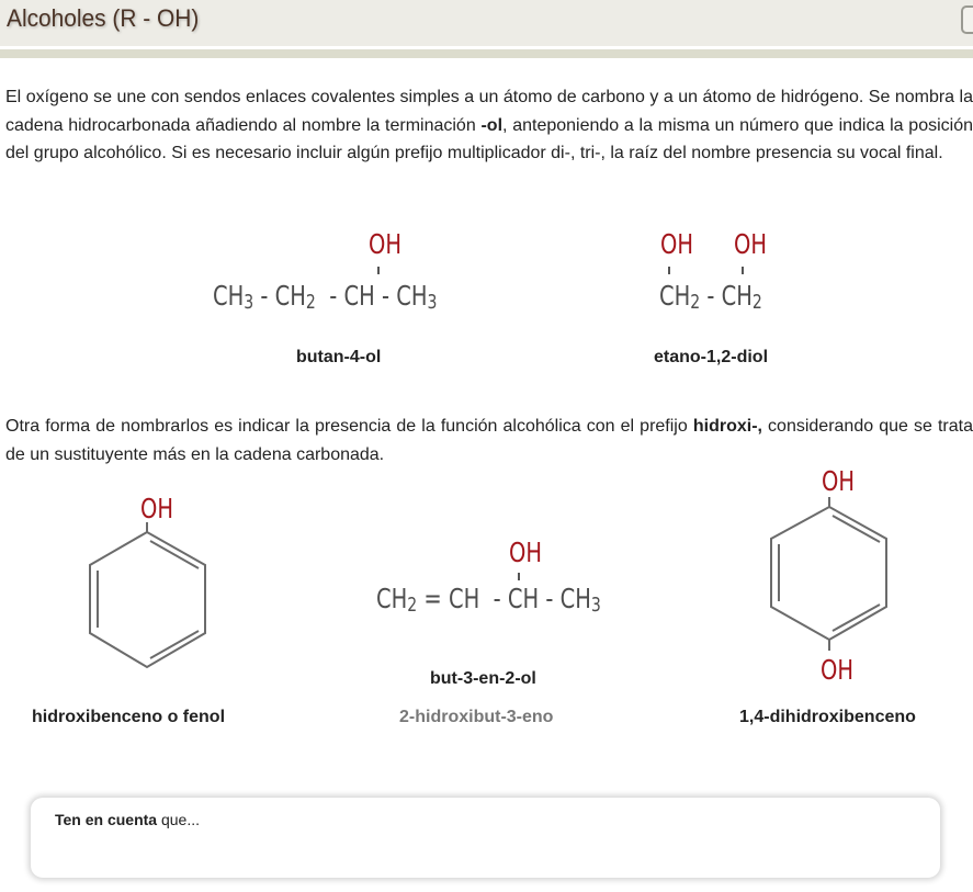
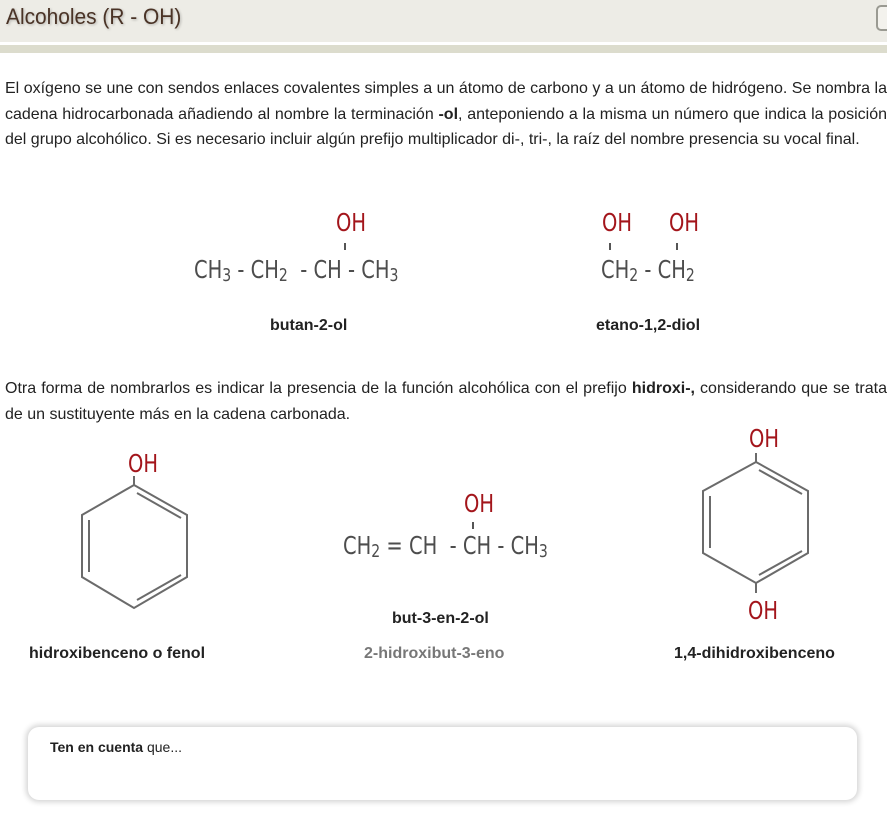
  Alcoholes (R - OH)
  El oxígeno se une con sendos enlaces covalentes simples a un átomo de carbono y a un átomo de hidrógeno. Se nombra la cadena hidrocarbonada añadiendo al nombre la terminación -ol, anteponiendo a la misma un número que indica la posición del grupo alcohólico. Si es necesario incluir algún prefijo multiplicador di-, tri-, la raíz del nombre presencia su vocal final.
  OH
  CH3 - CH2 - CH - CH3
- butan-4-ol
+ butan-2-ol
  OH
  OH
  CH2 - CH2
  etano-1,2-diol
  Otra forma de nombrarlos es indicar la presencia de la función alcohólica con el prefijo hidroxi-, considerando que se trata de un sustituyente más en la cadena carbonada.
  OH
  hidroxibenceno o fenol
  OH
  CH2 = CH - CH - CH3
  but-3-en-2-ol
  2-hidroxibut-3-eno
  OH
  OH
  1,4-dihidroxibenceno
  Ten en cuenta que...
